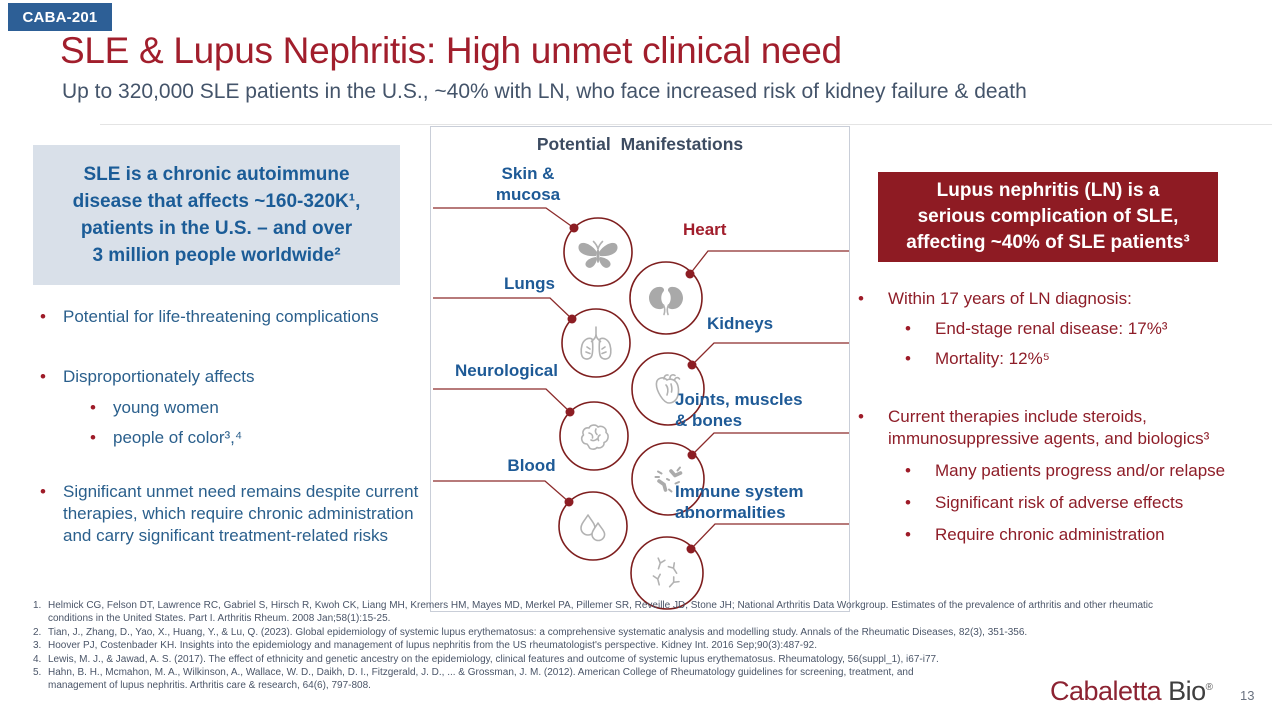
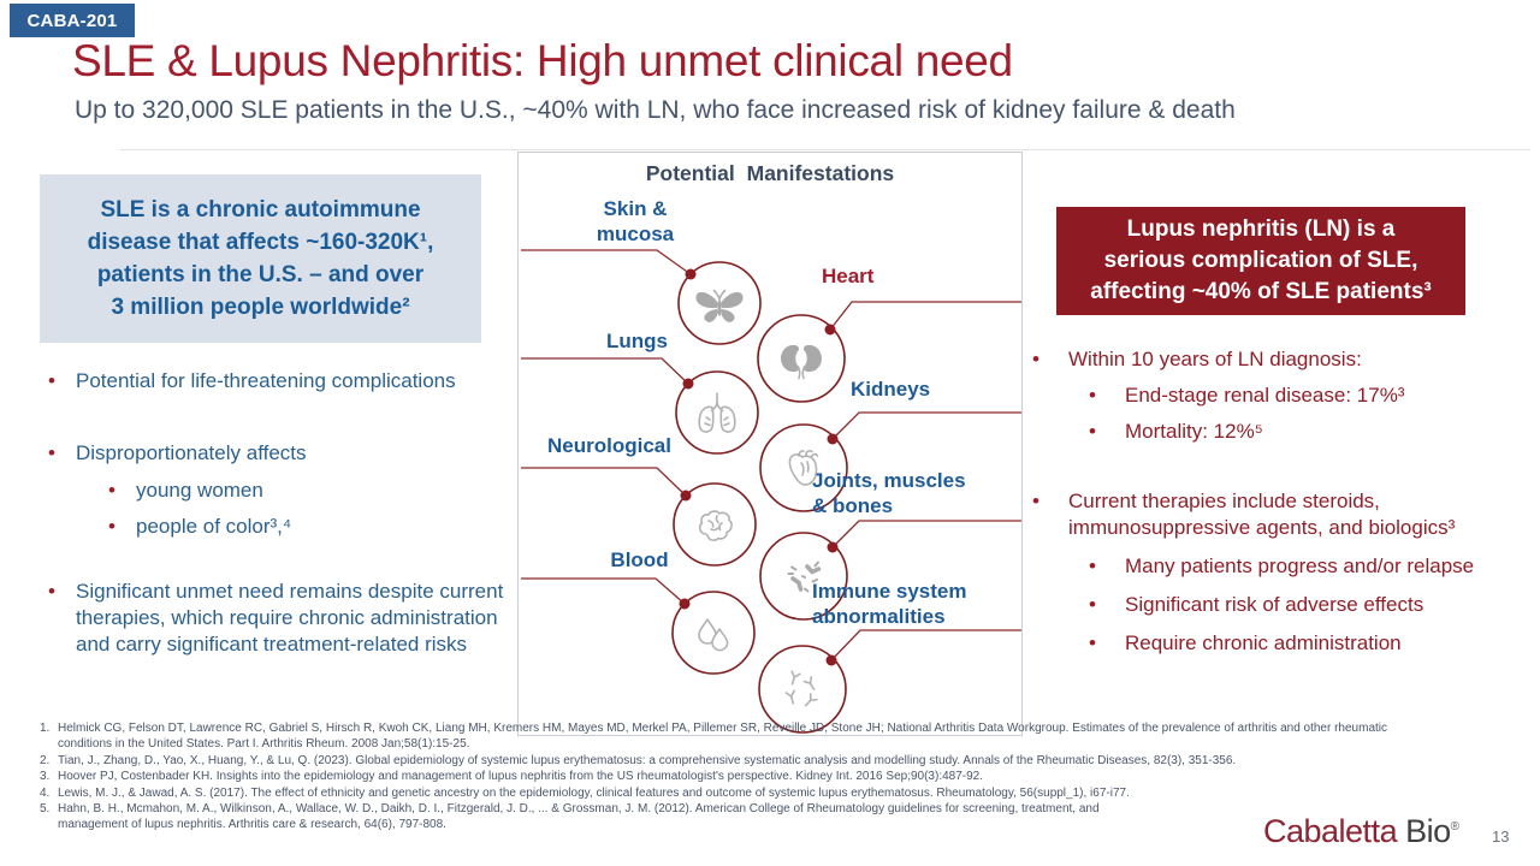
  CABA-201
  SLE & Lupus Nephritis: High unmet clinical need
  Up to 320,000 SLE patients in the U.S., ~40% with LN, who face increased risk of kidney failure & death
  SLE is a chronic autoimmune
  disease that affects ~160-320K¹,
  patients in the U.S. – and over
  3 million people worldwide²
  •
  Potential for life-threatening complications
  •
  Disproportionately affects
  •
  young women
  •
  people of color³,⁴
  •
  Significant unmet need remains despite current therapies, which require chronic administration and carry significant treatment-related risks
  Potential Manifestations
  Skin &
  mucosa
  Heart
  Lungs
  Kidneys
  Neurological
  Joints, muscles
  & bones
  Blood
  Immune system
  abnormalities
  Lupus nephritis (LN) is a
  serious complication of SLE,
  affecting ~40% of SLE patients³
  •
- Within 17 years of LN diagnosis:
+ Within 10 years of LN diagnosis:
  •
  End-stage renal disease: 17%³
  •
  Mortality: 12%⁵
  •
  Current therapies include steroids, immunosuppressive agents, and biologics³
  •
  Many patients progress and/or relapse
  •
  Significant risk of adverse effects
  •
  Require chronic administration
  1.
  Helmick CG, Felson DT, Lawrence RC, Gabriel S, Hirsch R, Kwoh CK, Liang MH, Kremers HM, Mayes MD, Merkel PA, Pillemer SR, Reveille JD, Stone JH; National Arthritis Data Workgroup. Estimates of the prevalence of arthritis and other rheumatic
  conditions in the United States. Part I. Arthritis Rheum. 2008 Jan;58(1):15-25.
  2.
  Tian, J., Zhang, D., Yao, X., Huang, Y., & Lu, Q. (2023). Global epidemiology of systemic lupus erythematosus: a comprehensive systematic analysis and modelling study. Annals of the Rheumatic Diseases, 82(3), 351-356.
  3.
  Hoover PJ, Costenbader KH. Insights into the epidemiology and management of lupus nephritis from the US rheumatologist's perspective. Kidney Int. 2016 Sep;90(3):487-92.
  4.
  Lewis, M. J., & Jawad, A. S. (2017). The effect of ethnicity and genetic ancestry on the epidemiology, clinical features and outcome of systemic lupus erythematosus. Rheumatology, 56(suppl_1), i67-i77.
  5.
  Hahn, B. H., Mcmahon, M. A., Wilkinson, A., Wallace, W. D., Daikh, D. I., Fitzgerald, J. D., ... & Grossman, J. M. (2012). American College of Rheumatology guidelines for screening, treatment, and
  management of lupus nephritis. Arthritis care & research, 64(6), 797-808.
  Cabaletta Bio®
  13
